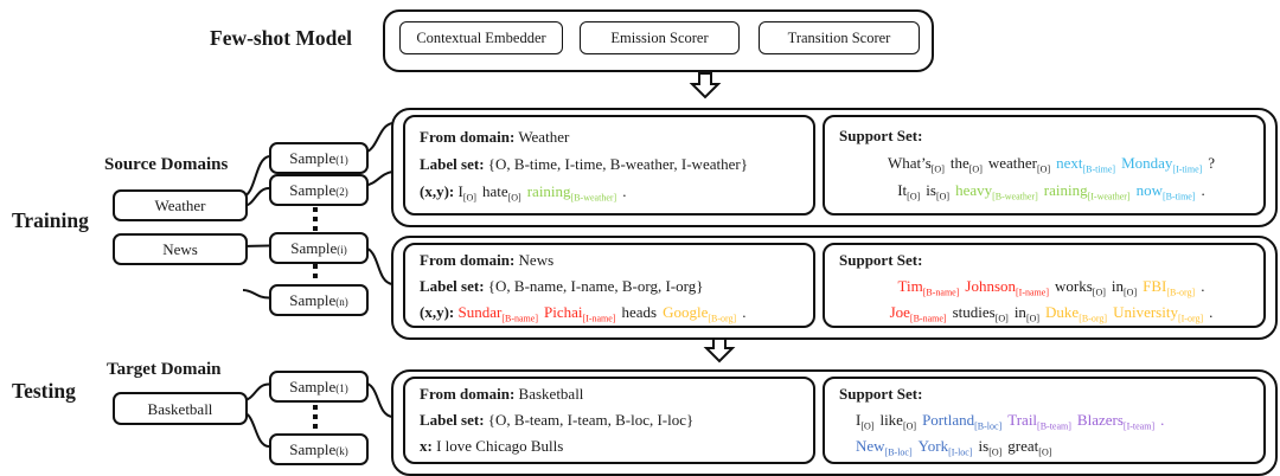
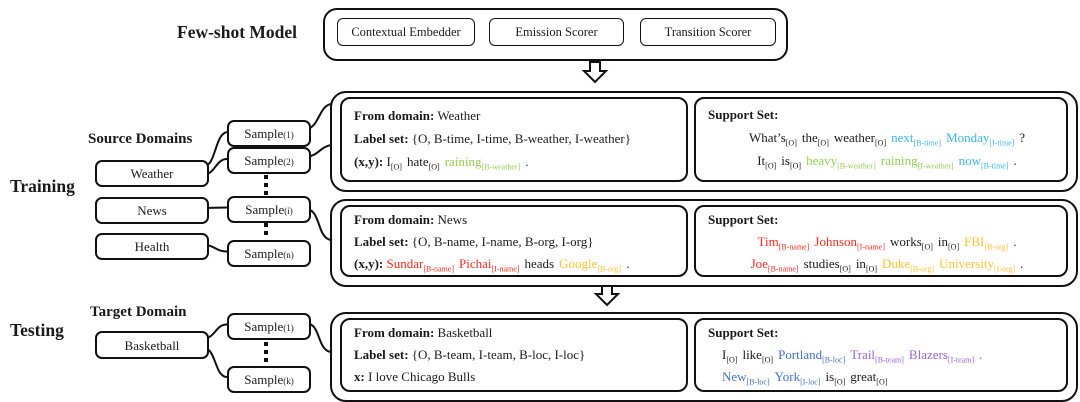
  Few-shot Model
  Contextual Embedder
  Emission Scorer
  Transition Scorer
  Training
  Source Domains
  Weather
  News
+ Health
  Sample
  (1)
  Sample
  (2)
  Sample
  (i)
  Sample
  (n)
  From domain: Weather
  Label set: {O, B-time, I-time, B-weather, I-weather}
  (x,y): I[O]hate[O]raining[B-weather].
  Support Set:
  What’s[O]the[O]weather[O]next[B-time]Monday[I-time]?
  It[O]is[O]heavy[B-weather]raining[I-weather]now[B-time].
  From domain: News
  Label set: {O, B-name, I-name, B-org, I-org}
  (x,y): Sundar[B-name]Pichai[I-name]heads Google[B-org].
  Support Set:
  Tim[B-name]Johnson[I-name]works[O]in[O]FBI[B-org].
  Joe[B-name]studies[O]in[O]Duke[B-org]University[I-org].
  Testing
  Target Domain
  Basketball
  Sample
  (1)
  Sample
  (k)
  From domain: Basketball
  Label set: {O, B-team, I-team, B-loc, I-loc}
  x: I love Chicago Bulls
  Support Set:
  I[O]like[O]Portland[B-loc]Trail[B-team]Blazers[I-team].
  New[B-loc]York[I-loc]is[O]great[O]
